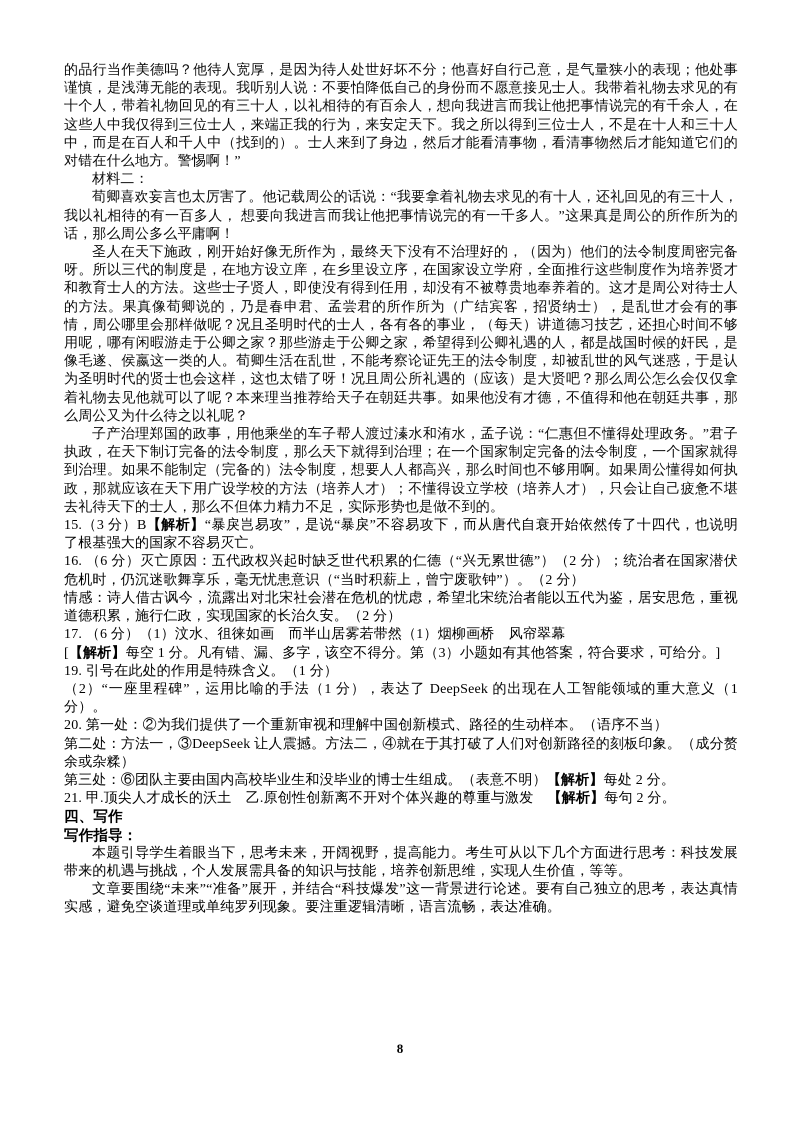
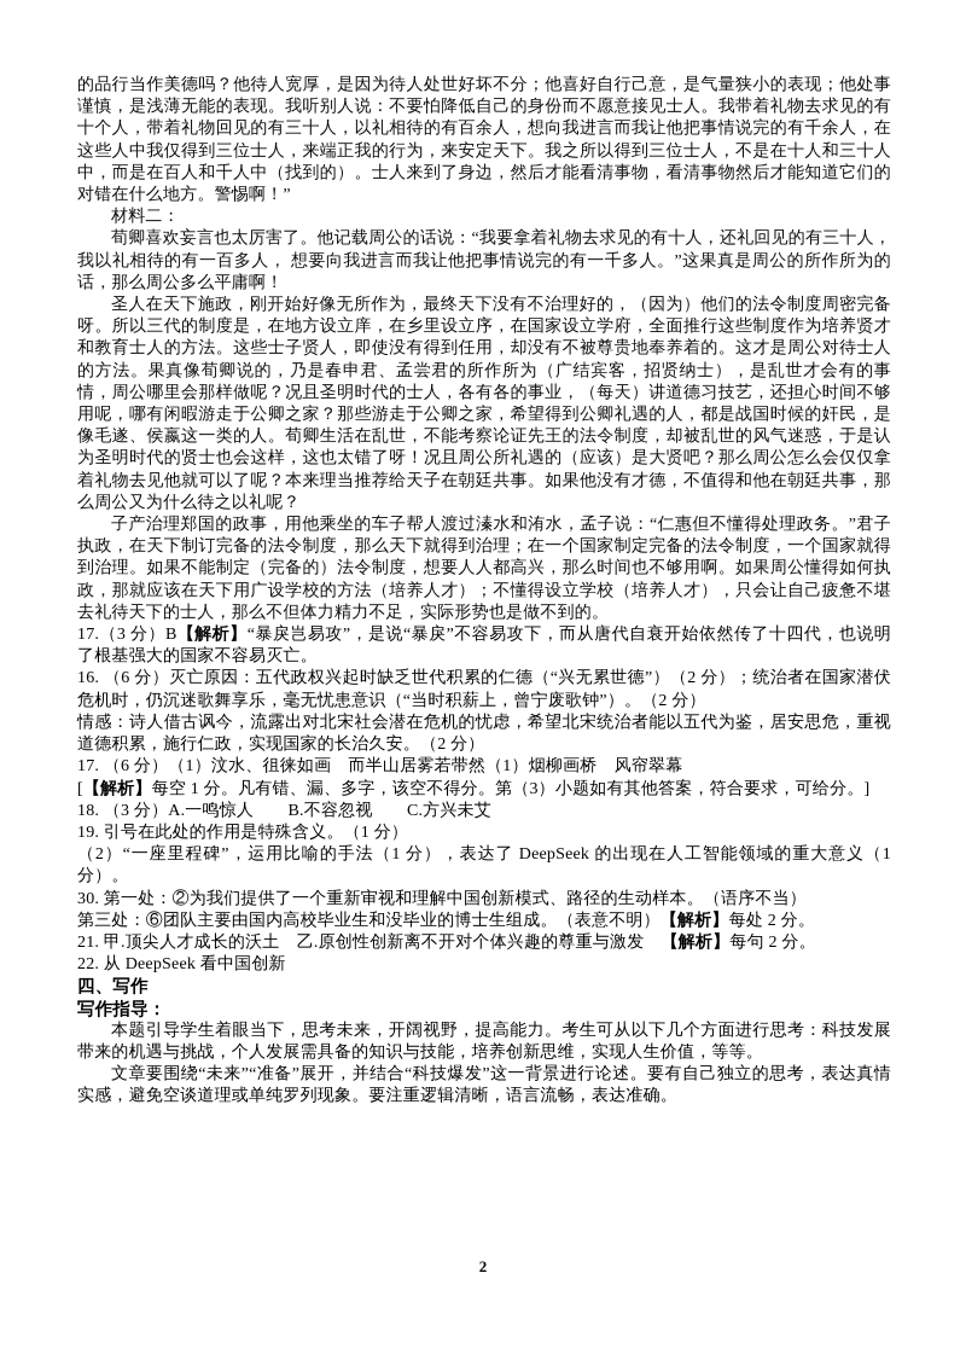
  的品行当作美德吗？他待人宽厚，是因为待人处世好坏不分；他喜好自行己意，是气量狭小的表现；他处事谨慎，是浅薄无能的表现。我听别人说：不要怕降低自己的身份而不愿意接见士人。我带着礼物去求见的有十个人，带着礼物回见的有三十人，以礼相待的有百余人，想向我进言而我让他把事情说完的有千余人，在这些人中我仅得到三位士人，来端正我的行为，来安定天下。我之所以得到三位士人，不是在十人和三十人中，而是在百人和千人中（找到的）。士人来到了身边，然后才能看清事物，看清事物然后才能知道它们的对错在什么地方。警惕啊！”
  材料二：
  荀卿喜欢妄言也太厉害了。他记载周公的话说：“我要拿着礼物去求见的有十人，还礼回见的有三十人，我以礼相待的有一百多人， 想要向我进言而我让他把事情说完的有一千多人。”这果真是周公的所作所为的话，那么周公多么平庸啊！
  圣人在天下施政，刚开始好像无所作为，最终天下没有不治理好的，（因为）他们的法令制度周密完备呀。所以三代的制度是，在地方设立庠，在乡里设立序，在国家设立学府，全面推行这些制度作为培养贤才和教育士人的方法。这些士子贤人，即使没有得到任用，却没有不被尊贵地奉养着的。这才是周公对待士人的方法。果真像荀卿说的，乃是春申君、孟尝君的所作所为（广结宾客，招贤纳士），是乱世才会有的事情，周公哪里会那样做呢？况且圣明时代的士人，各有各的事业，（每天）讲道德习技艺，还担心时间不够用呢，哪有闲暇游走于公卿之家？那些游走于公卿之家，希望得到公卿礼遇的人，都是战国时候的奸民，是像毛遂、侯嬴这一类的人。荀卿生活在乱世，不能考察论证先王的法令制度，却被乱世的风气迷惑，于是认为圣明时代的贤士也会这样，这也太错了呀！况且周公所礼遇的（应该）是大贤吧？那么周公怎么会仅仅拿着礼物去见他就可以了呢？本来理当推荐给天子在朝廷共事。如果他没有才德，不值得和他在朝廷共事，那么周公又为什么待之以礼呢？
  子产治理郑国的政事，用他乘坐的车子帮人渡过溱水和洧水，孟子说：“仁惠但不懂得处理政务。”君子执政，在天下制订完备的法令制度，那么天下就得到治理；在一个国家制定完备的法令制度，一个国家就得到治理。如果不能制定（完备的）法令制度，想要人人都高兴，那么时间也不够用啊。如果周公懂得如何执政，那就应该在天下用广设学校的方法（培养人才）；不懂得设立学校（培养人才），只会让自己疲惫不堪去礼待天下的士人，那么不但体力精力不足，实际形势也是做不到的。
- 15.（3 分）B【解析】“暴戾岂易攻”，是说“暴戾”不容易攻下，而从唐代自衰开始依然传了十四代，也说明了根基强大的国家不容易灭亡。
+ 17.（3 分）B【解析】“暴戾岂易攻”，是说“暴戾”不容易攻下，而从唐代自衰开始依然传了十四代，也说明了根基强大的国家不容易灭亡。
  16. （6 分）灭亡原因：五代政权兴起时缺乏世代积累的仁德（“兴无累世德”）（2 分）；统治者在国家潜伏危机时，仍沉迷歌舞享乐，毫无忧患意识（“当时积薪上，曾宁废歌钟”）。（2 分）
  情感：诗人借古讽今，流露出对北宋社会潜在危机的忧虑，希望北宋统治者能以五代为鉴，居安思危，重视道德积累，施行仁政，实现国家的长治久安。（2 分）
  17. （6 分）（1）汶水、徂徕如画 而半山居雾若带然（1）烟柳画桥 风帘翠幕
  [【解析】每空 1 分。凡有错、漏、多字，该空不得分。第（3）小题如有其他答案，符合要求，可给分。]
+ 18. （3 分）A.一鸣惊人 B.不容忽视 C.方兴未艾
  19. 引号在此处的作用是特殊含义。（1 分）
  （2）“一座里程碑”，运用比喻的手法（1 分），表达了 DeepSeek 的出现在人工智能领域的重大意义（1 分）。
- 20. 第一处：②为我们提供了一个重新审视和理解中国创新模式、路径的生动样本。（语序不当）
+ 30. 第一处：②为我们提供了一个重新审视和理解中国创新模式、路径的生动样本。（语序不当）
- 第二处：方法一，③DeepSeek 让人震撼。方法二，④就在于其打破了人们对创新路径的刻板印象。（成分赘余或杂糅）
  第三处：⑥团队主要由国内高校毕业生和没毕业的博士生组成。（表意不明）【解析】每处 2 分。
  21. 甲.顶尖人才成长的沃土 乙.原创性创新离不开对个体兴趣的尊重与激发 【解析】每句 2 分。
+ 22. 从 DeepSeek 看中国创新
  四、写作
  写作指导：
  本题引导学生着眼当下，思考未来，开阔视野，提高能力。考生可从以下几个方面进行思考：科技发展带来的机遇与挑战，个人发展需具备的知识与技能，培养创新思维，实现人生价值，等等。
  文章要围绕“未来”“准备”展开，并结合“科技爆发”这一背景进行论述。要有自己独立的思考，表达真情实感，避免空谈道理或单纯罗列现象。要注重逻辑清晰，语言流畅，表达准确。
- 8
+ 2
